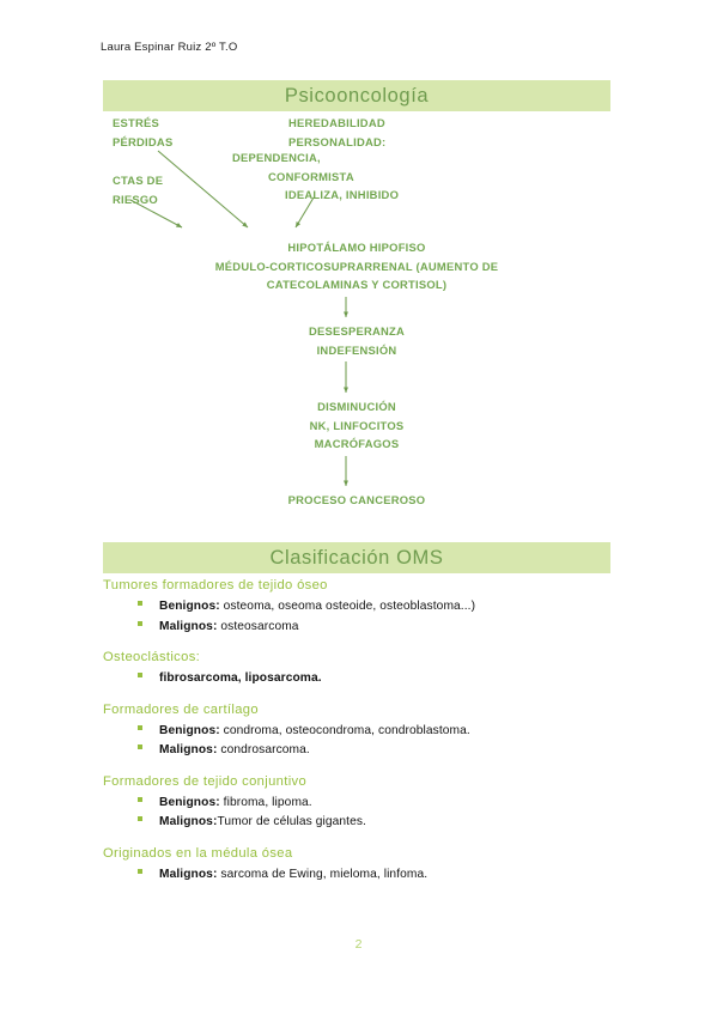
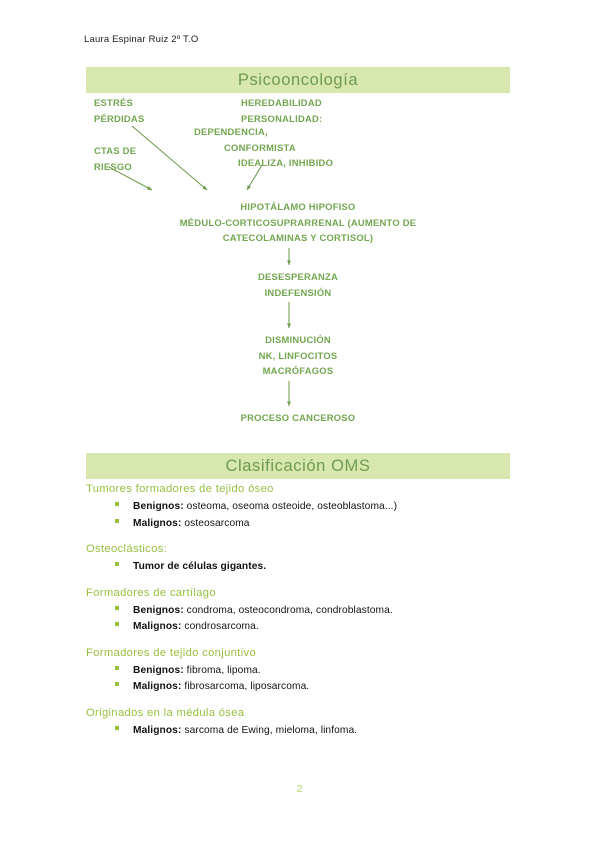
  Laura Espinar Ruiz 2º T.O
  Psicooncología
  ESTRÉS
  PÉRDIDAS
  CTAS DE
  RIESGO
  HEREDABILIDAD
  PERSONALIDAD:
  DEPENDENCIA,
  CONFORMISTA
  IDEALIZA, INHIBIDO
  HIPOTÁLAMO HIPOFISO
  MÉDULO-CORTICOSUPRARRENAL (AUMENTO DE
  CATECOLAMINAS Y CORTISOL)
  DESESPERANZA
  INDEFENSIÓN
  DISMINUCIÓN
  NK, LINFOCITOS
  MACRÓFAGOS
  PROCESO CANCEROSO
  Clasificación OMS
  Tumores formadores de tejido óseo
  Benignos: osteoma, oseoma osteoide, osteoblastoma...)
  Malignos: osteosarcoma
  Osteoclásticos:
- fibrosarcoma, liposarcoma.
+ Tumor de células gigantes.
  Formadores de cartílago
  Benignos: condroma, osteocondroma, condroblastoma.
  Malignos: condrosarcoma.
  Formadores de tejido conjuntivo
  Benignos: fibroma, lipoma.
- Malignos:Tumor de células gigantes.
+ Malignos: fibrosarcoma, liposarcoma.
  Originados en la médula ósea
  Malignos: sarcoma de Ewing, mieloma, linfoma.
  2
